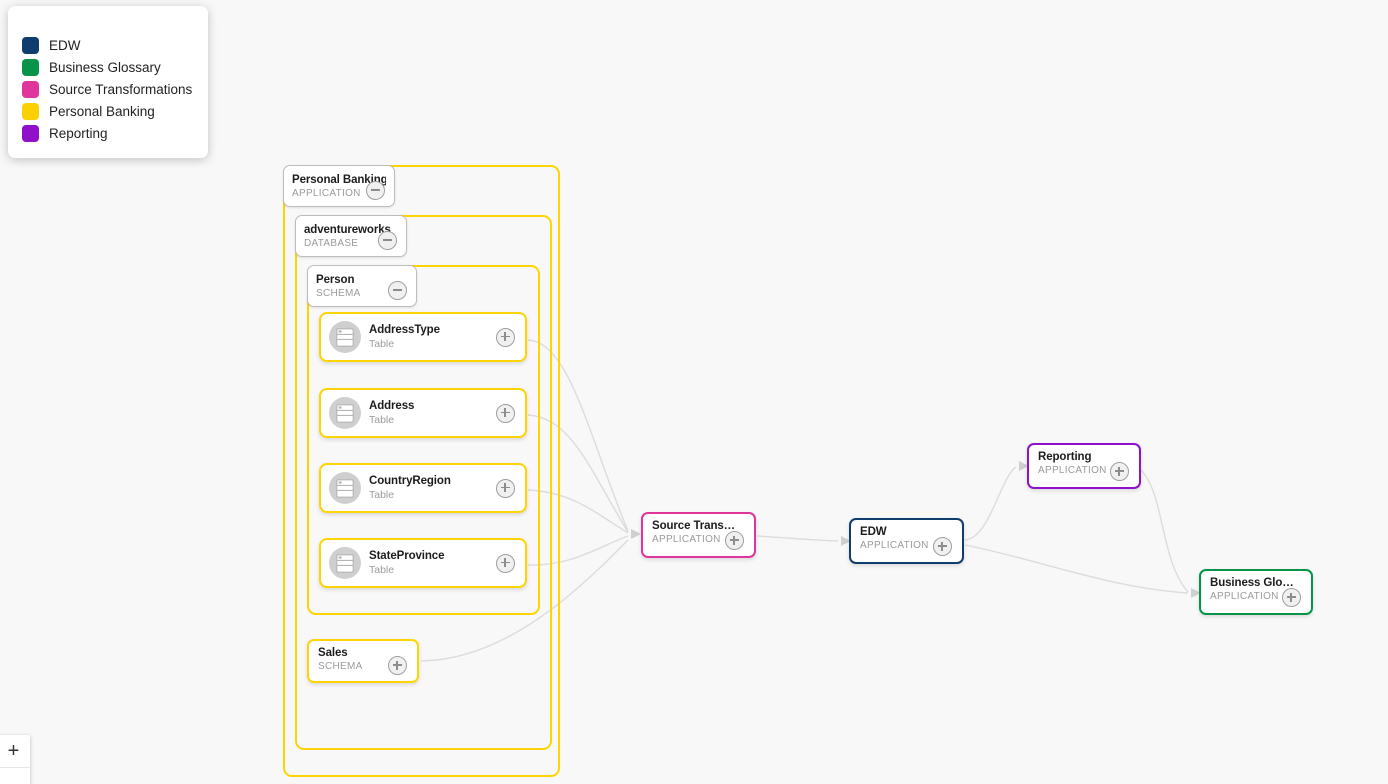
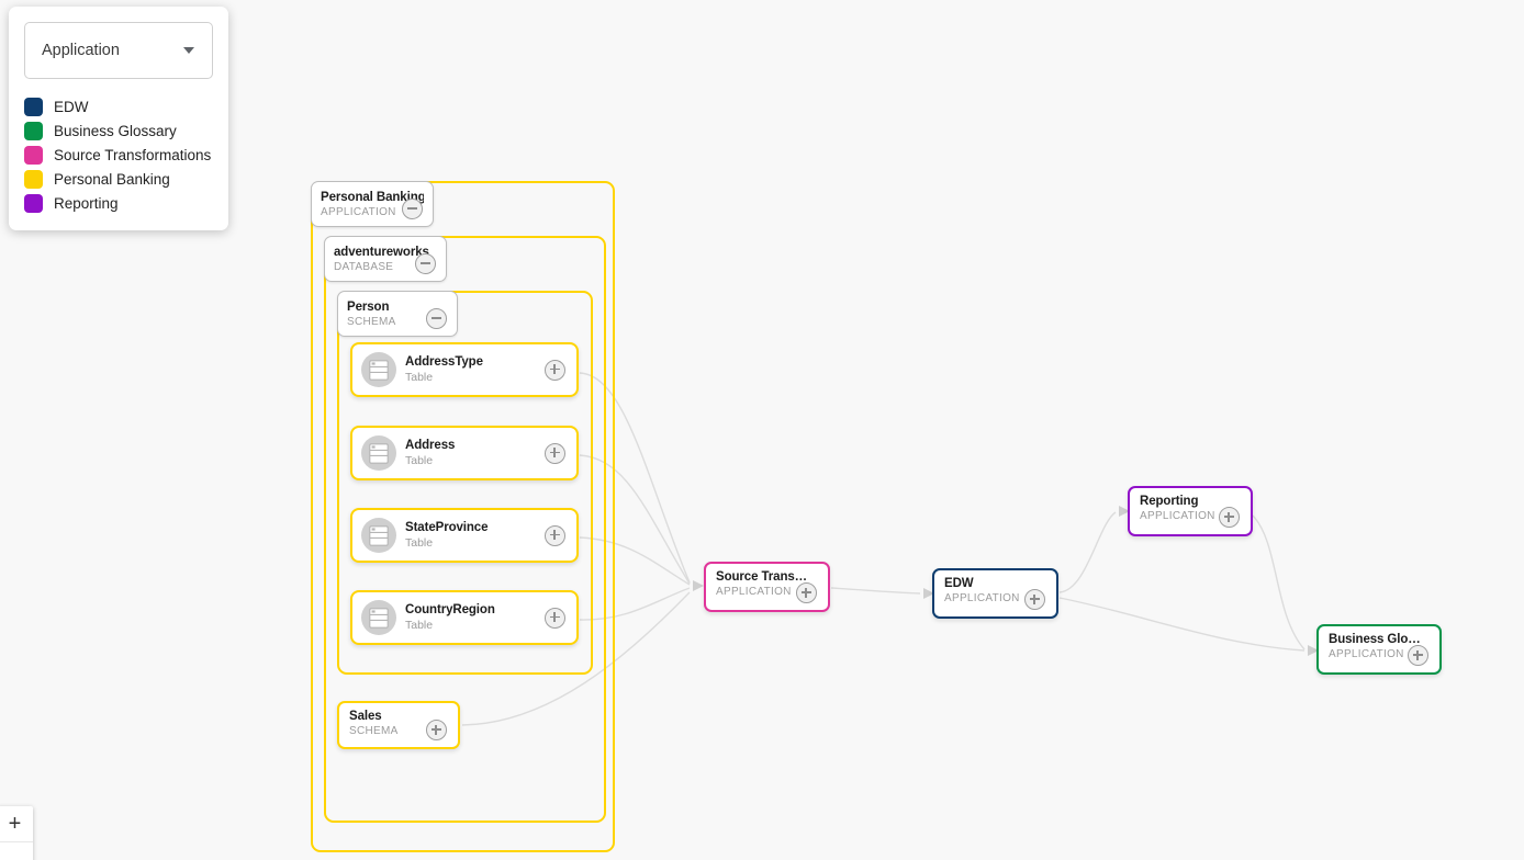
  Personal Banking
  APPLICATION
  adventureworks
  DATABASE
  Person
  SCHEMA
  AddressType
  Table
  Address
  Table
- CountryRegion
+ StateProvince
  Table
- StateProvince
+ CountryRegion
  Table
  Sales
  SCHEMA
  Source Transfor
  APPLICATION
  EDW
  APPLICATION
  Reporting
  APPLICATION
  Business Gloss
  APPLICATION
+ Application
  EDW
  Business Glossary
  Source Transformations
  Personal Banking
  Reporting
  +
